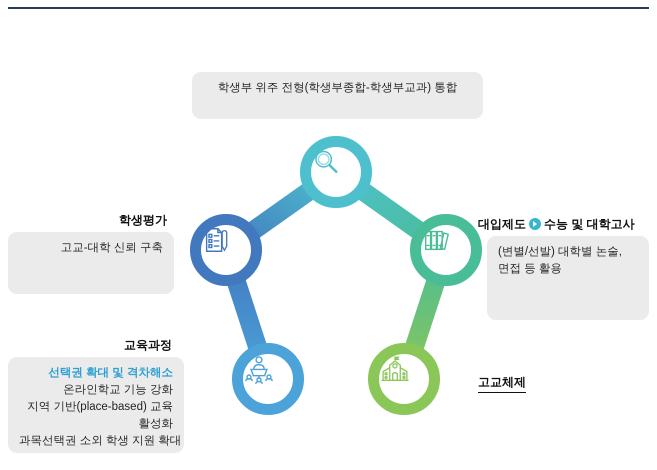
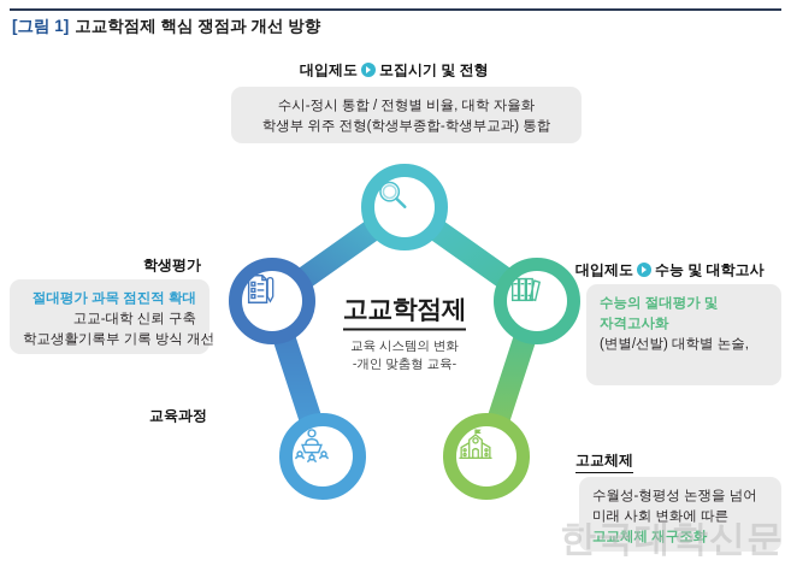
+ [그림 1] 고교학점제 핵심 쟁점과 개선 방향
+ 대입제도 모집시기 및 전형
+ 수시-정시 통합 / 전형별 비율, 대학 자율화
  학생부 위주 전형(학생부종합-학생부교과) 통합
  학생평가
+ 절대평가 과목 점진적 확대
  고교-대학 신뢰 구축
+ 학교생활기록부 기록 방식 개선
  교육과정
- 선택권 확대 및 격차해소
- 온라인학교 기능 강화
- 지역 기반(place-based) 교육
- 활성화
- 과목선택권 소외 학생 지원 확대
  대입제도 수능 및 대학고사
+ 수능의 절대평가 및
+ 자격고사화
  (변별/선발) 대학별 논술,
- 면접 등 활용
  고교체제
+ 수월성-형평성 논쟁을 넘어
+ 미래 사회 변화에 따른
+ 고교체제 재구조화
+ 고교학점제
+ 교육 시스템의 변화
+ -개인 맞춤형 교육-
+ 한국대학신문
